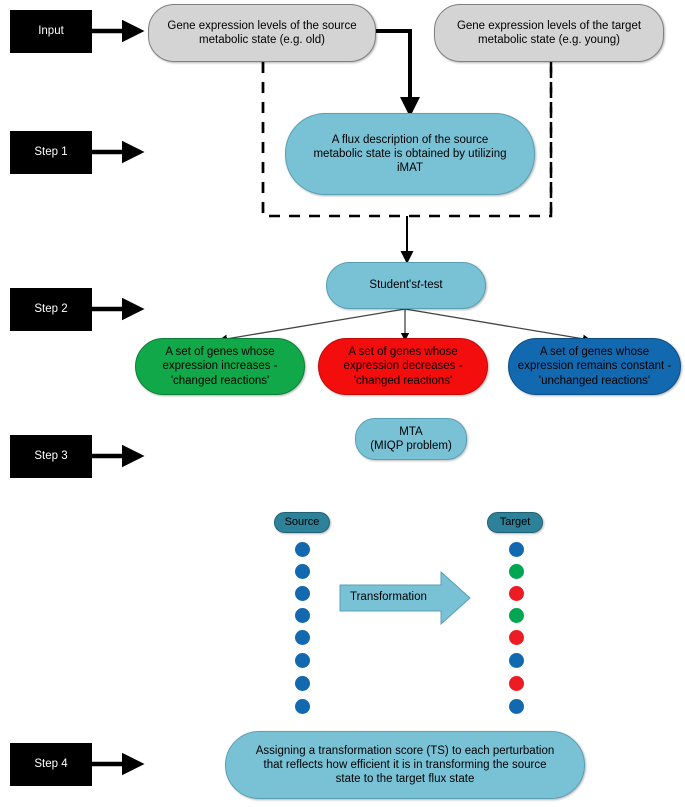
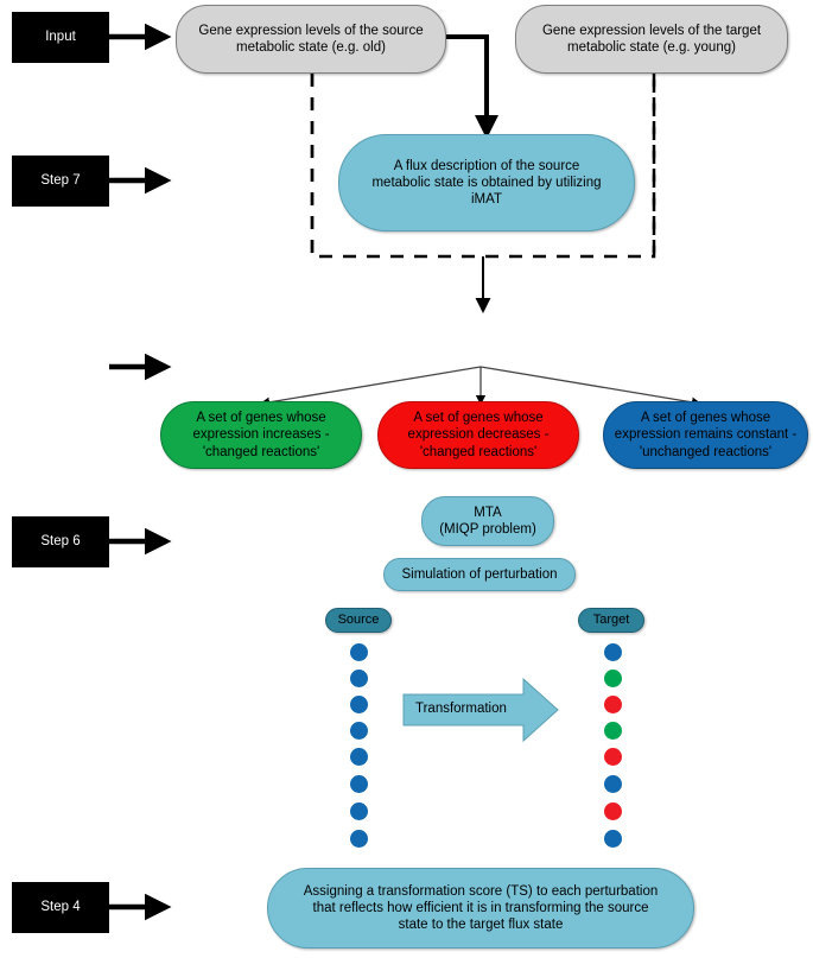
  Input
- Step 1
+ Step 7
- Step 2
- Step 3
+ Step 6
  Step 4
  Gene expression levels of the source
  metabolic state (e.g. old)
  Gene expression levels of the target
  metabolic state (e.g. young)
  A flux description of the source
  metabolic state is obtained by utilizing
  iMAT
- Student's
- t
- -test
  A set of genes whose
  expression increases -
  'changed reactions'
  A set of genes whose
  expression decreases -
  'changed reactions'
  A set of genes whose
  expression remains constant -
  'unchanged reactions'
  MTA
  (MIQP problem)
+ Simulation of perturbation
  Source
  Target
  Transformation
  Assigning a transformation score (TS) to each perturbation
  that reflects how efficient it is in transforming the source
  state to the target flux state
